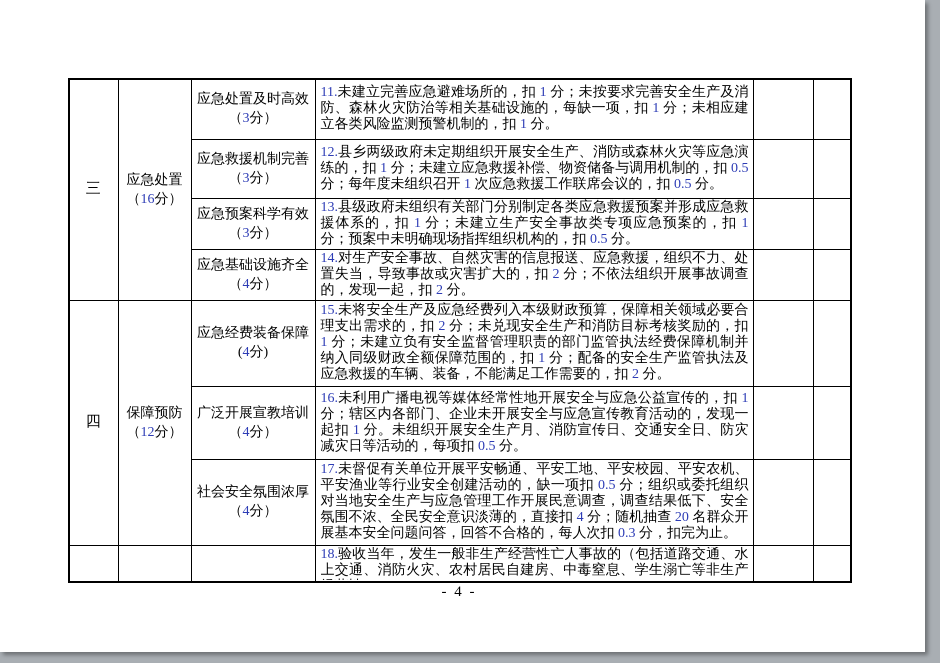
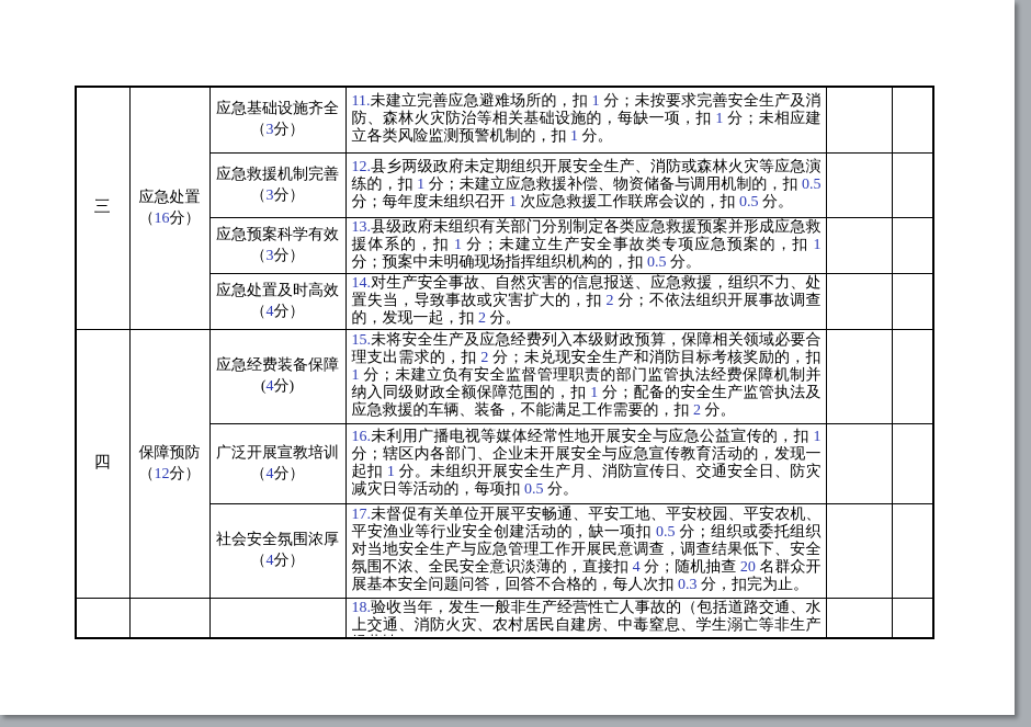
- 三	应急处置 （16分）	应急处置及时高效 （3分）	11.未建立完善应急避难场所的，扣 1 分；未按要求完善安全生产及消防、森林火灾防治等相关基础设施的，每缺一项，扣 1 分；未相应建立各类风险监测预警机制的，扣 1 分。
+ 三	应急处置 （16分）	应急基础设施齐全 （3分）	11.未建立完善应急避难场所的，扣 1 分；未按要求完善安全生产及消防、森林火灾防治等相关基础设施的，每缺一项，扣 1 分；未相应建立各类风险监测预警机制的，扣 1 分。
  应急救援机制完善 （3分）	12.县乡两级政府未定期组织开展安全生产、消防或森林火灾等应急演练的，扣 1 分；未建立应急救援补偿、物资储备与调用机制的，扣 0.5 分；每年度未组织召开 1 次应急救援工作联席会议的，扣 0.5 分。
  应急预案科学有效 （3分）	13.县级政府未组织有关部门分别制定各类应急救援预案并形成应急救援体系的，扣 1 分；未建立生产安全事故类专项应急预案的，扣 1 分；预案中未明确现场指挥组织机构的，扣 0.5 分。
- 应急基础设施齐全 （4分）	14.对生产安全事故、自然灾害的信息报送、应急救援，组织不力、处置失当，导致事故或灾害扩大的，扣 2 分；不依法组织开展事故调查的，发现一起，扣 2 分。
+ 应急处置及时高效 （4分）	14.对生产安全事故、自然灾害的信息报送、应急救援，组织不力、处置失当，导致事故或灾害扩大的，扣 2 分；不依法组织开展事故调查的，发现一起，扣 2 分。
  四	保障预防 （12分）	应急经费装备保障 (4分)	15.未将安全生产及应急经费列入本级财政预算，保障相关领域必要合理支出需求的，扣 2 分；未兑现安全生产和消防目标考核奖励的，扣 1 分；未建立负有安全监督管理职责的部门监管执法经费保障机制并纳入同级财政全额保障范围的，扣 1 分；配备的安全生产监管执法及应急救援的车辆、装备，不能满足工作需要的，扣 2 分。
  广泛开展宣教培训 （4分）	16.未利用广播电视等媒体经常性地开展安全与应急公益宣传的，扣 1 分；辖区内各部门、企业未开展安全与应急宣传教育活动的，发现一起扣 1 分。未组织开展安全生产月、消防宣传日、交通安全日、防灾减灾日等活动的，每项扣 0.5 分。
  社会安全氛围浓厚 （4分）	17.未督促有关单位开展平安畅通、平安工地、平安校园、平安农机、平安渔业等行业安全创建活动的，缺一项扣 0.5 分；组织或委托组织对当地安全生产与应急管理工作开展民意调查，调查结果低下、安全氛围不浓、全民安全意识淡薄的，直接扣 4 分；随机抽查 20 名群众开展基本安全问题问答，回答不合格的，每人次扣 0.3 分，扣完为止。
  			18.验收当年，发生一般非生产经营性亡人事故的（包括道路交通、水上交通、消防火灾、农村居民自建房、中毒窒息、学生溺亡等非生产
- - 4 -
